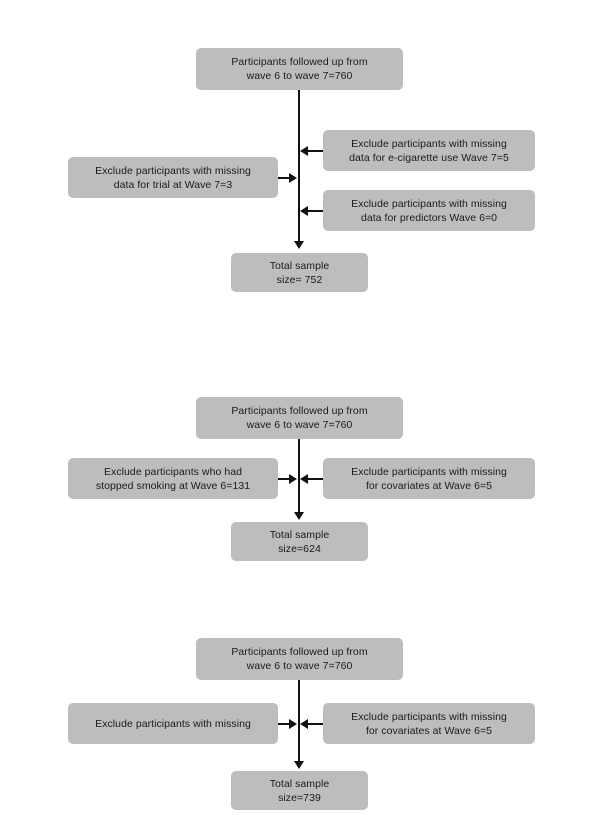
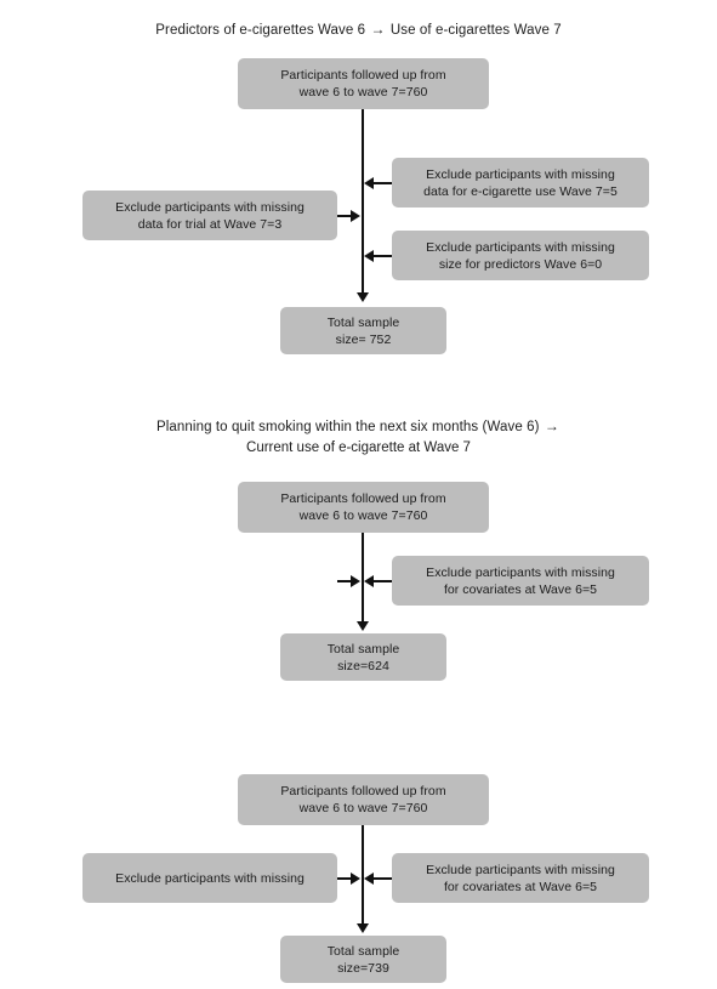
+ Predictors of e-cigarettes Wave 6 → Use of e-cigarettes Wave 7
  Participants followed up from
  wave 6 to wave 7=760
  Exclude participants with missing
  data for e-cigarette use Wave 7=5
  Exclude participants with missing
- data for predictors Wave 6=0
+ size for predictors Wave 6=0
  Exclude participants with missing
  data for trial at Wave 7=3
  Total sample
  size= 752
+ Planning to quit smoking within the next six months (Wave 6) →
+ Current use of e-cigarette at Wave 7
  Participants followed up from
  wave 6 to wave 7=760
- Exclude participants who had
- stopped smoking at Wave 6=131
  Exclude participants with missing
  for covariates at Wave 6=5
  Total sample
  size=624
  Participants followed up from
  wave 6 to wave 7=760
  Exclude participants with missing
  Exclude participants with missing
  for covariates at Wave 6=5
  Total sample
  size=739
